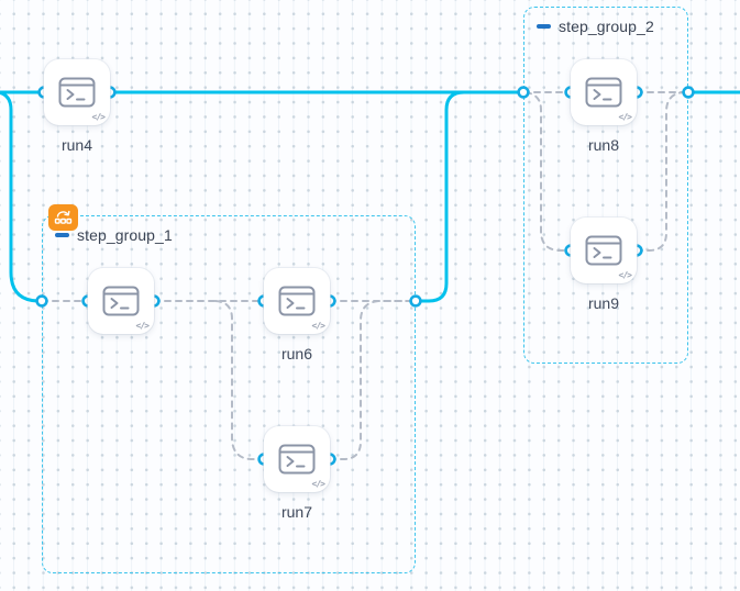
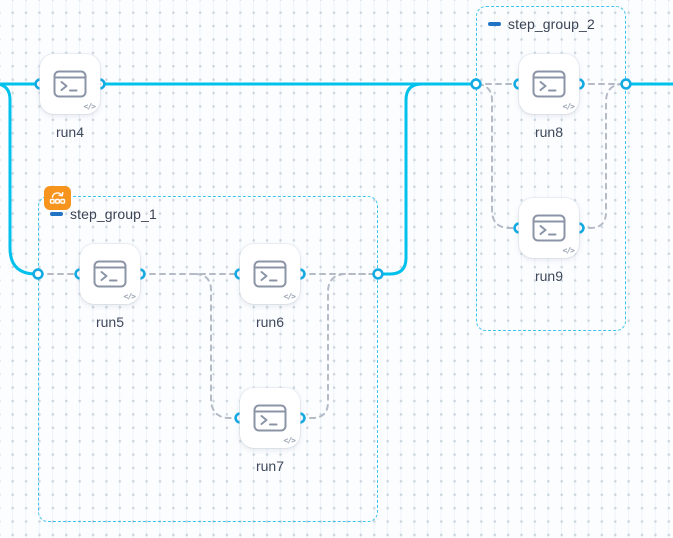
  step_group_1
  step_group_2
  </>
  run4
  </>
+ run5
  </>
  run6
  </>
  run7
  </>
  run8
  </>
  run9
